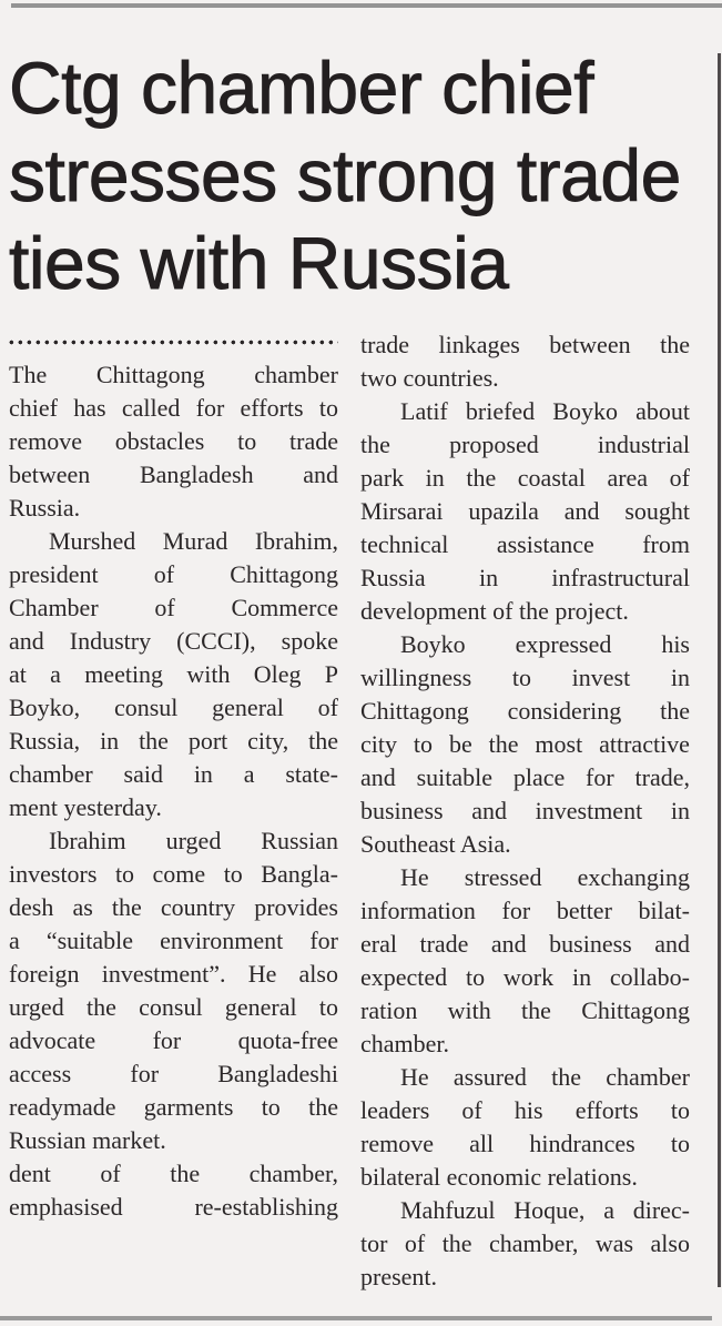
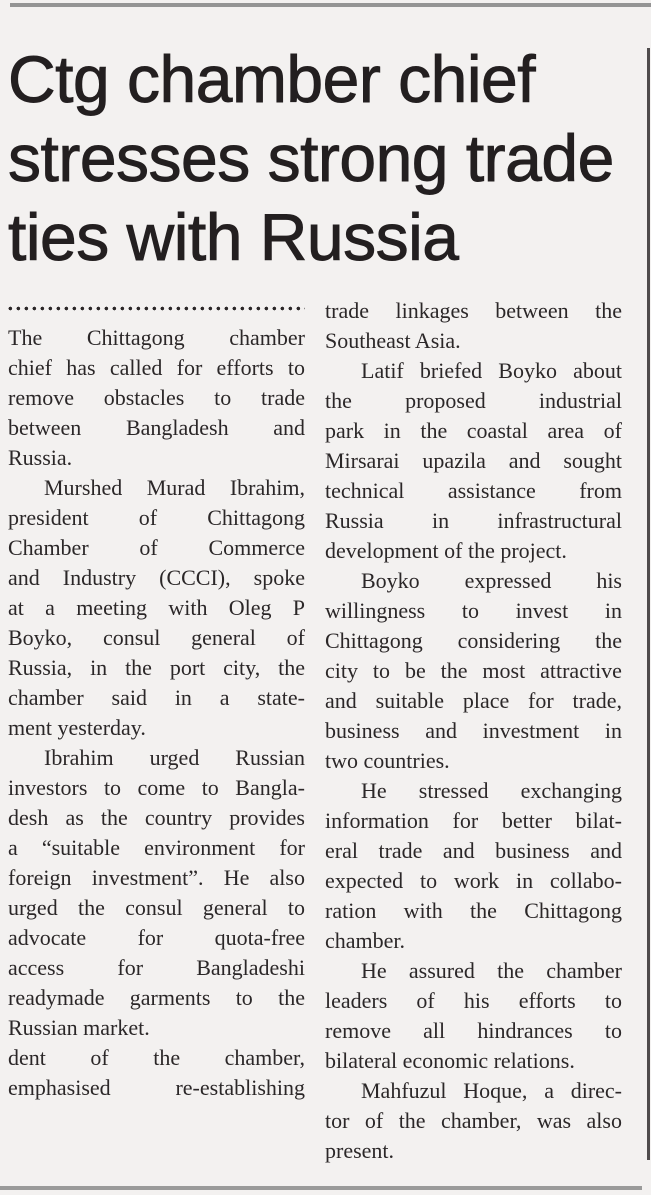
  Ctg chamber chief
  stresses strong trade
  ties with Russia
  The
  Chittagong
  chamber
  chief
  has
  called
  for
  efforts
  to
  remove
  obstacles
  to
  trade
  between
  Bangladesh
  and
  Russia.
  Murshed
  Murad
  Ibrahim,
  president
  of
  Chittagong
  Chamber
  of
  Commerce
  and
  Industry
  (CCCI),
  spoke
  at
  a
  meeting
  with
  Oleg
  P
  Boyko,
  consul
  general
  of
  Russia,
  in
  the
  port
  city,
  the
  chamber
  said
  in
  a
  state-
  ment yesterday.
  Ibrahim
  urged
  Russian
  investors
  to
  come
  to
  Bangla-
  desh
  as
  the
  country
  provides
  a
  “suitable
  environment
  for
  foreign
  investment”.
  He
  also
  urged
  the
  consul
  general
  to
  advocate
  for
  quota-free
  access
  for
  Bangladeshi
  readymade
  garments
  to
  the
  Russian market.
  dent
  of
  the
  chamber,
  emphasised
  re-establishing
  trade
  linkages
  between
  the
- two countries.
+ Southeast Asia.
  Latif
  briefed
  Boyko
  about
  the
  proposed
  industrial
  park
  in
  the
  coastal
  area
  of
  Mirsarai
  upazila
  and
  sought
  technical
  assistance
  from
  Russia
  in
  infrastructural
  development of the project.
  Boyko
  expressed
  his
  willingness
  to
  invest
  in
  Chittagong
  considering
  the
  city
  to
  be
  the
  most
  attractive
  and
  suitable
  place
  for
  trade,
  business
  and
  investment
  in
- Southeast Asia.
+ two countries.
  He
  stressed
  exchanging
  information
  for
  better
  bilat-
  eral
  trade
  and
  business
  and
  expected
  to
  work
  in
  collabo-
  ration
  with
  the
  Chittagong
  chamber.
  He
  assured
  the
  chamber
  leaders
  of
  his
  efforts
  to
  remove
  all
  hindrances
  to
  bilateral economic relations.
  Mahfuzul
  Hoque,
  a
  direc-
  tor
  of
  the
  chamber,
  was
  also
  present.
